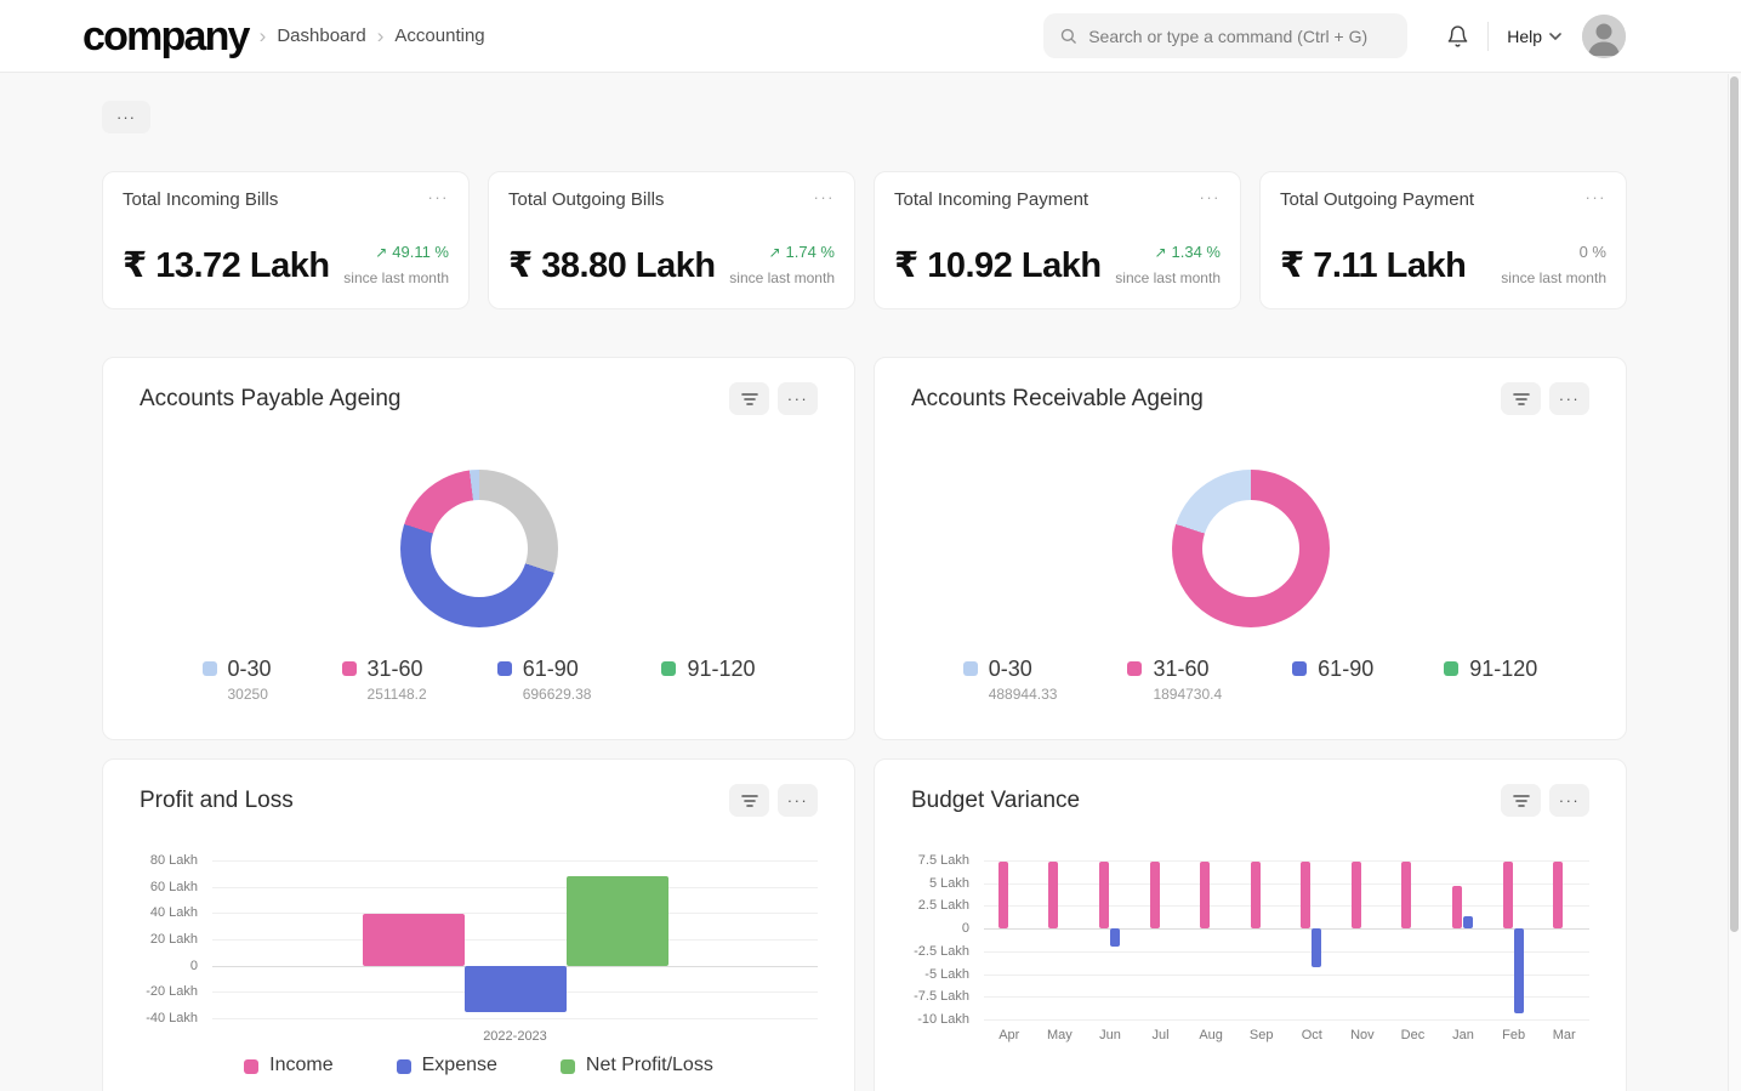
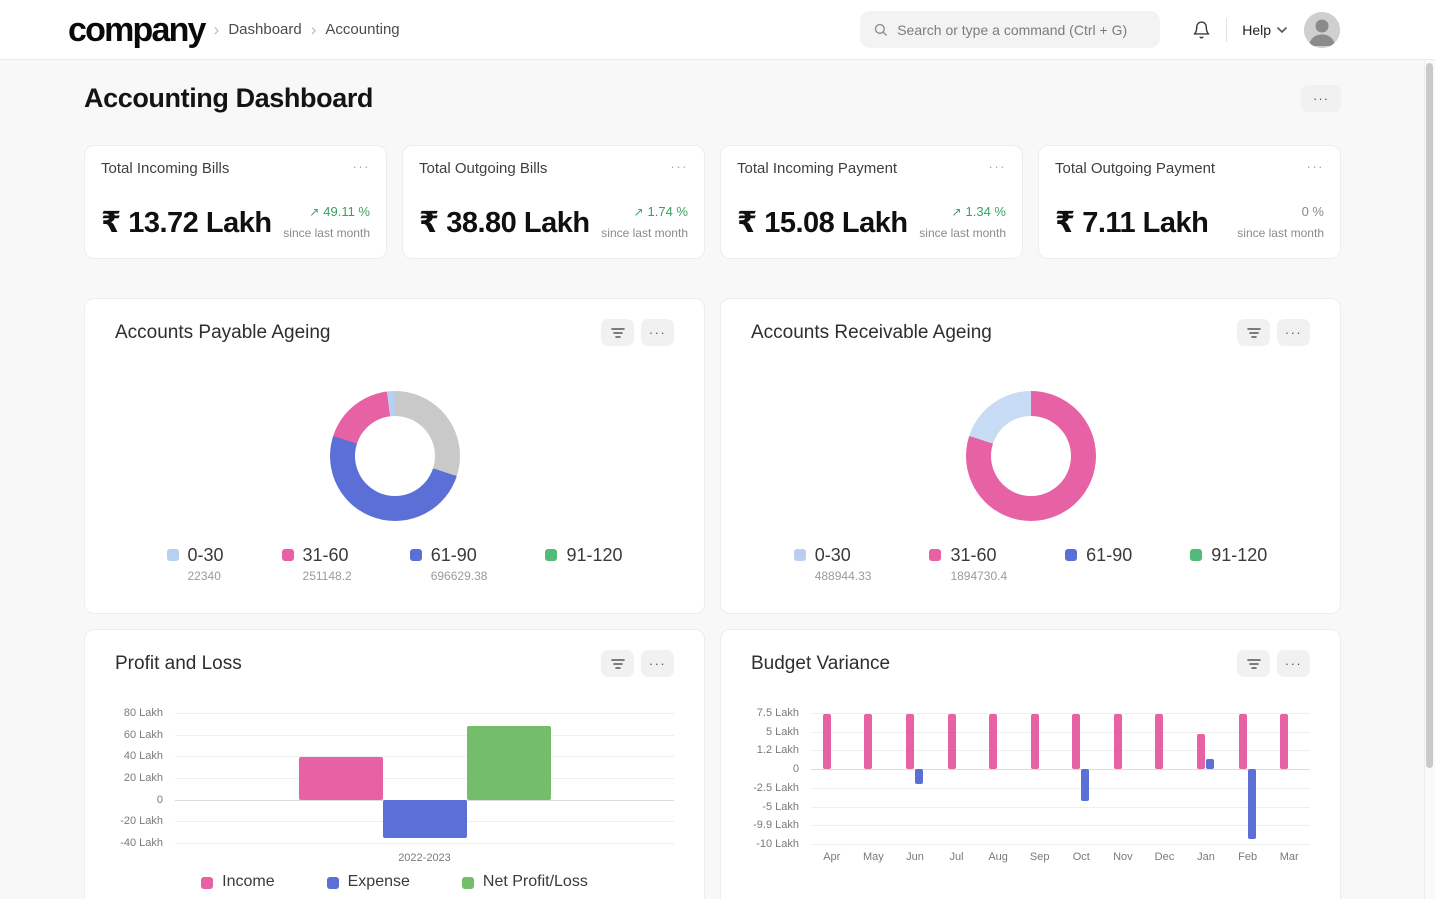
  company
  ›
  Dashboard
  ›
  Accounting
  Search or type a command (Ctrl + G)
  Help
+ Accounting Dashboard
  ···
  Total Incoming Bills
  ···
  ₹ 13.72 Lakh
  ↗
  49.11 %
  since last month
  Total Outgoing Bills
  ···
  ₹ 38.80 Lakh
  ↗
  1.74 %
  since last month
  Total Incoming Payment
  ···
- ₹ 10.92 Lakh
+ ₹ 15.08 Lakh
  ↗
  1.34 %
  since last month
  Total Outgoing Payment
  ···
  ₹ 7.11 Lakh
  0 %
  since last month
  Accounts Payable Ageing
  ···
  0-30
- 30250
+ 22340
  31-60
  251148.2
  61-90
  696629.38
  91-120
  Accounts Receivable Ageing
  ···
  0-30
  488944.33
  31-60
  1894730.4
  61-90
  91-120
  Profit and Loss
  ···
  80 Lakh
  60 Lakh
  40 Lakh
  20 Lakh
  0
  -20 Lakh
  -40 Lakh
  2022-2023
  Income
  Expense
  Net Profit/Loss
  Budget Variance
  ···
  7.5 Lakh
  5 Lakh
- 2.5 Lakh
+ 1.2 Lakh
  0
  -2.5 Lakh
  -5 Lakh
- -7.5 Lakh
+ -9.9 Lakh
  -10 Lakh
  Apr
  May
  Jun
  Jul
  Aug
  Sep
  Oct
  Nov
  Dec
  Jan
  Feb
  Mar
